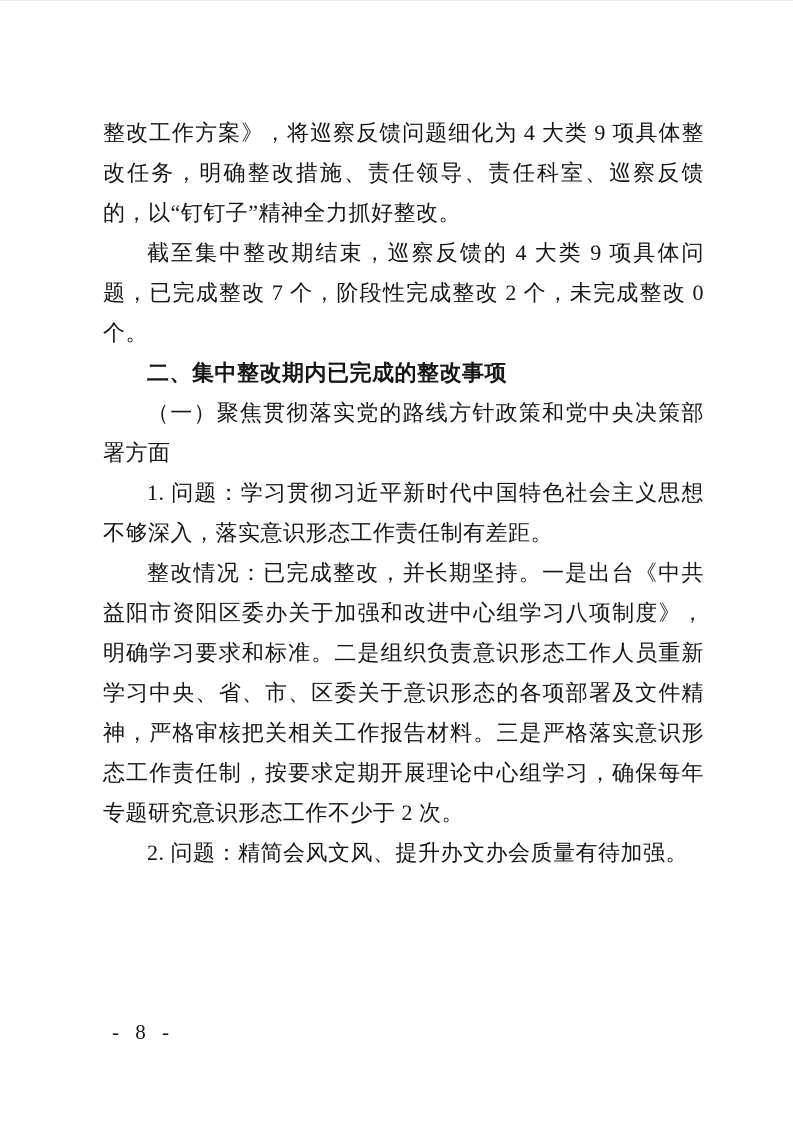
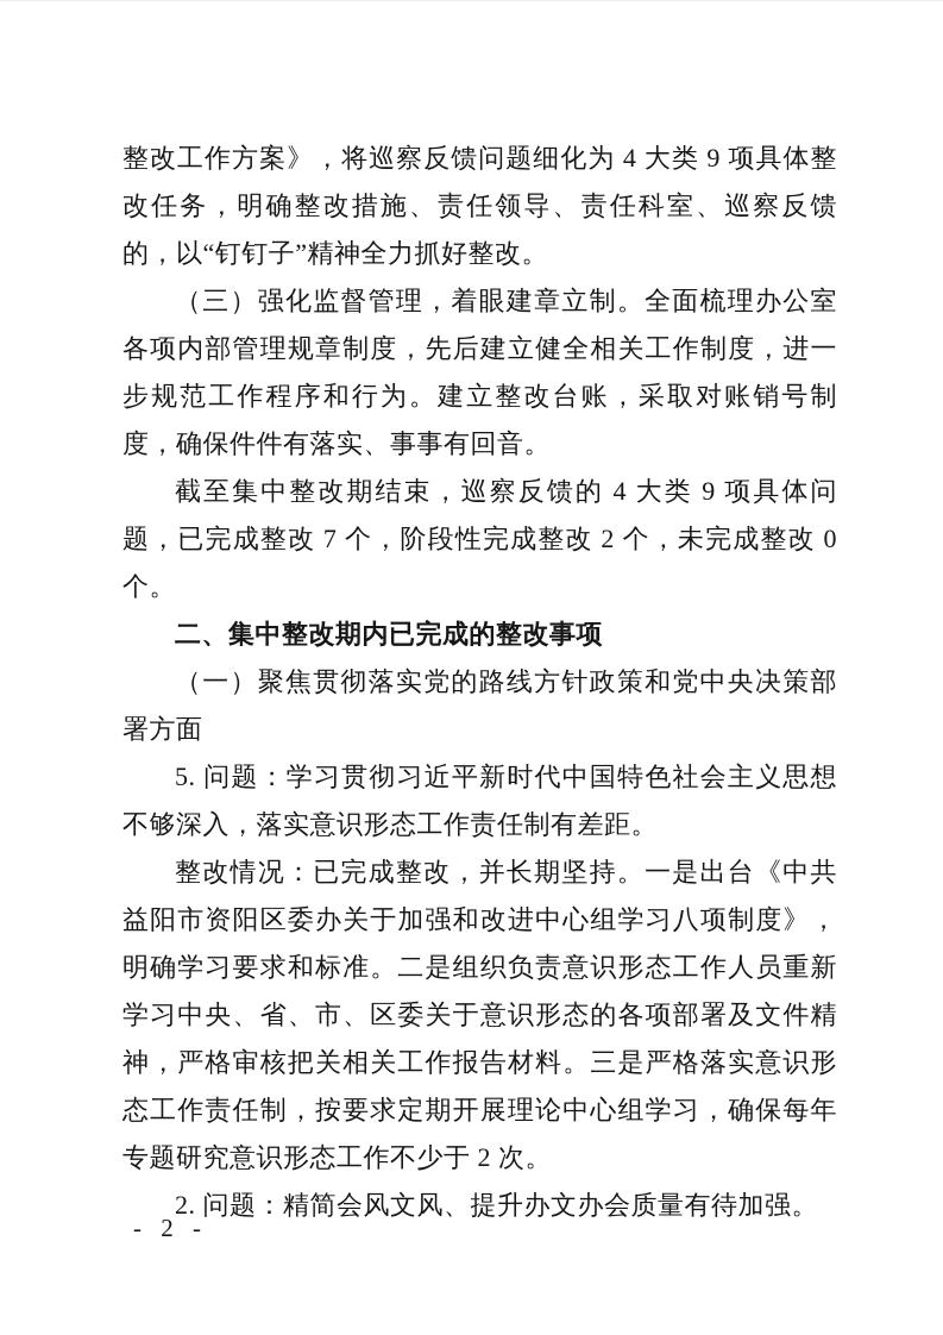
  整改工作方案》，将巡察反馈问题细化为 4 大类 9 项具体整改任务，明确整改措施、责任领导、责任科室、巡察反馈的，以“钉钉子”精神全力抓好整改。
+ （三）强化监督管理，着眼建章立制。全面梳理办公室各项内部管理规章制度，先后建立健全相关工作制度，进一步规范工作程序和行为。建立整改台账，采取对账销号制度，确保件件有落实、事事有回音。
  截至集中整改期结束，巡察反馈的 4 大类 9 项具体问题，已完成整改 7 个，阶段性完成整改 2 个，未完成整改 0 个。
  二、集中整改期内已完成的整改事项
  （一）聚焦贯彻落实党的路线方针政策和党中央决策部署方面
- 1. 问题：学习贯彻习近平新时代中国特色社会主义思想不够深入，落实意识形态工作责任制有差距。
+ 5. 问题：学习贯彻习近平新时代中国特色社会主义思想不够深入，落实意识形态工作责任制有差距。
  整改情况：已完成整改，并长期坚持。一是出台《中共益阳市资阳区委办关于加强和改进中心组学习八项制度》，明确学习要求和标准。二是组织负责意识形态工作人员重新学习中央、省、市、区委关于意识形态的各项部署及文件精神，严格审核把关相关工作报告材料。三是严格落实意识形态工作责任制，按要求定期开展理论中心组学习，确保每年专题研究意识形态工作不少于 2 次。
  2. 问题：精简会风文风、提升办文办会质量有待加强。
- - 8 -
+ - 2 -
